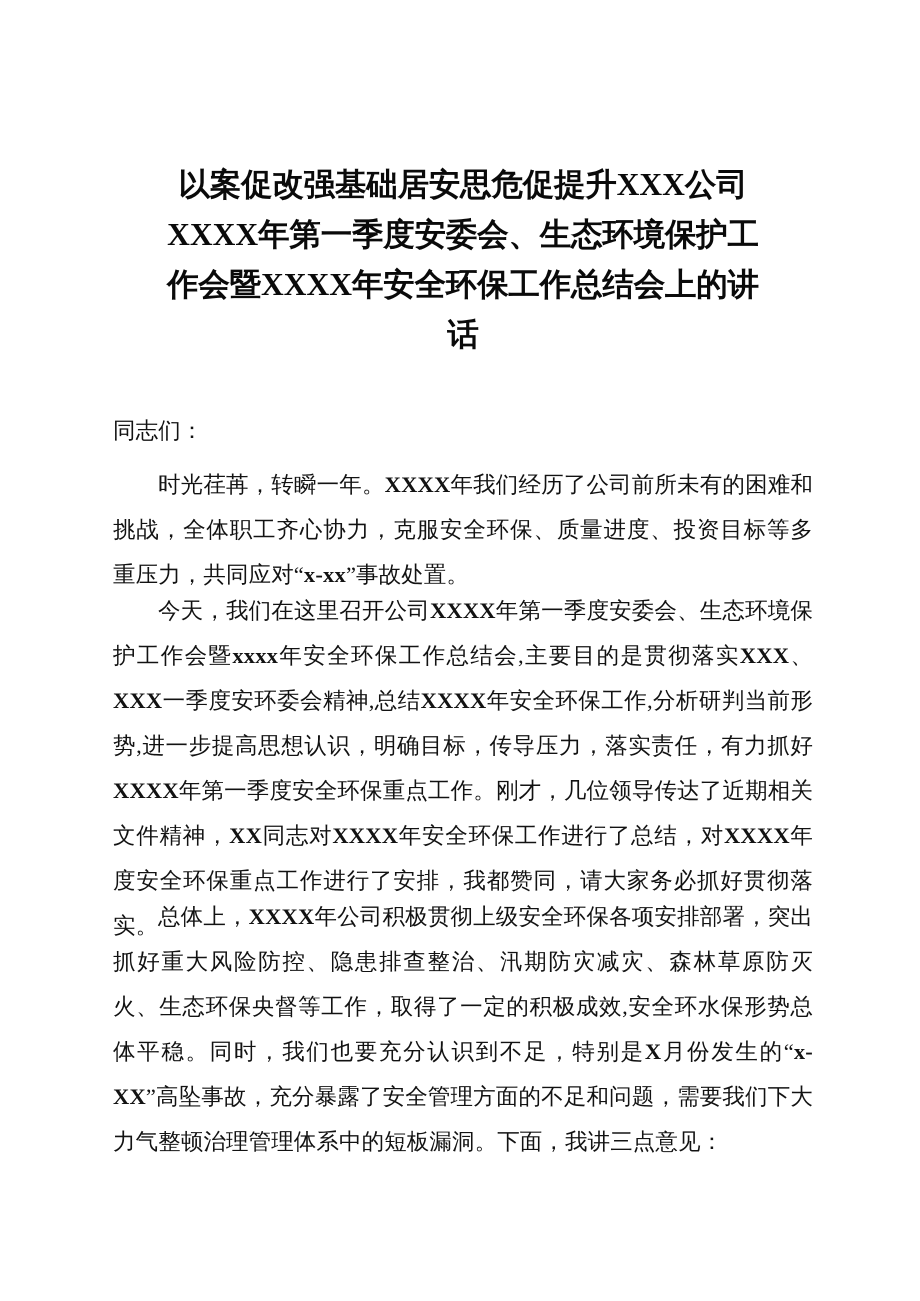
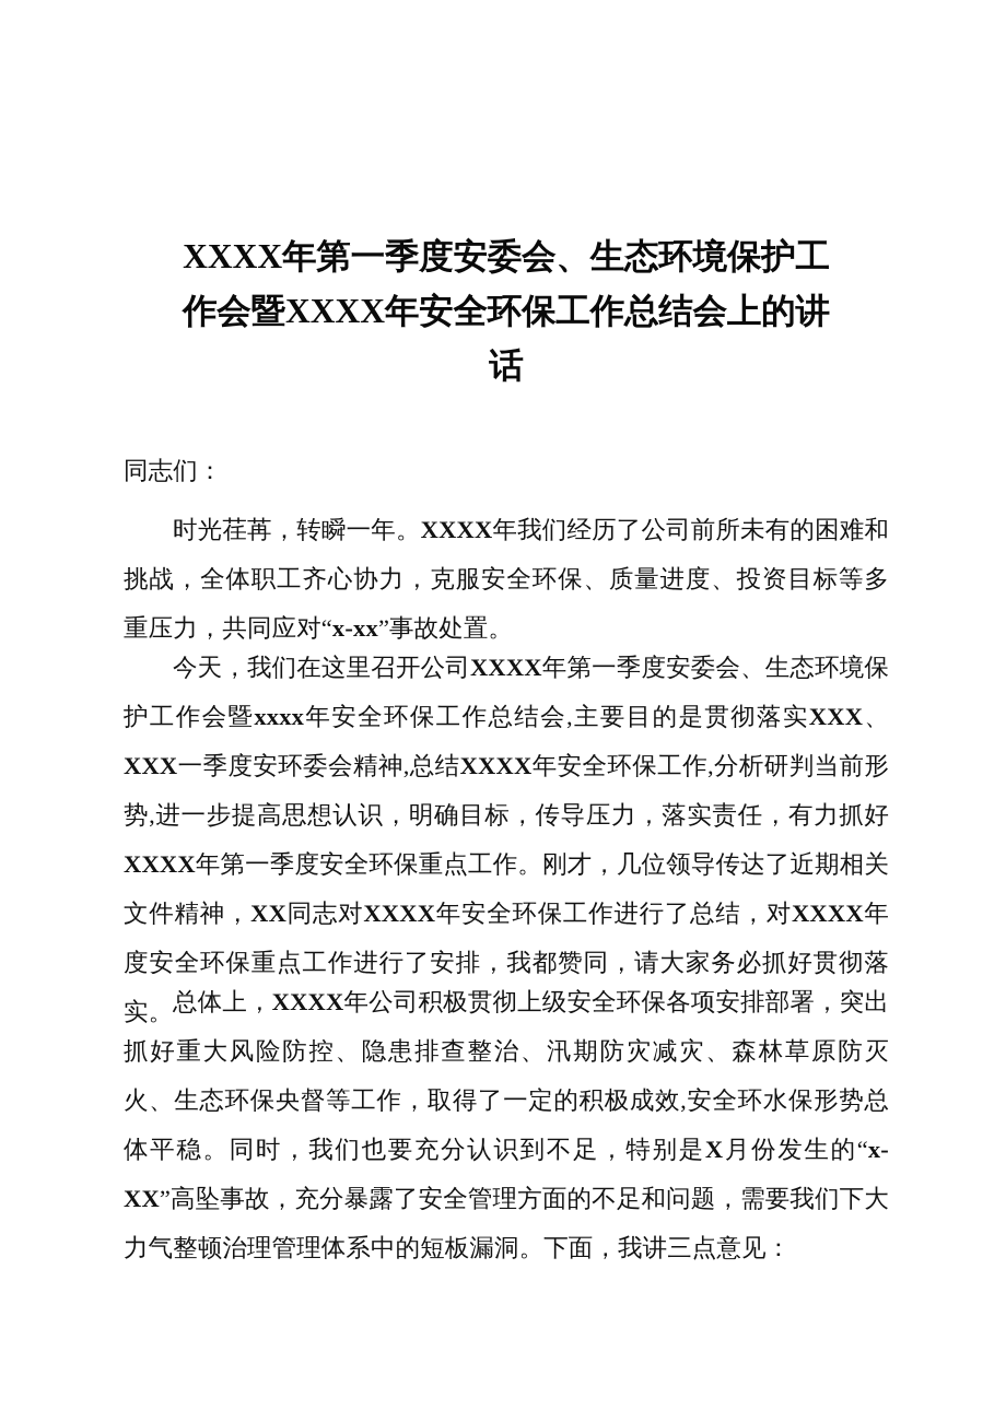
- 以案促改强基础居安思危促提升XXX公司
  XXXX年第一季度安委会、生态环境保护工
  作会暨XXXX年安全环保工作总结会上的讲
  话
  同志们：
  时光荏苒，转瞬一年。XXXX年我们经历了公司前所未有的困难和挑战，全体职工齐心协力，克服安全环保、质量进度、投资目标等多重压力，共同应对“x-xx”事故处置。
  今天，我们在这里召开公司XXXX年第一季度安委会、生态环境保护工作会暨xxxx年安全环保工作总结会,主要目的是贯彻落实XXX、XXX一季度安环委会精神,总结XXXX年安全环保工作,分析研判当前形势,进一步提高思想认识，明确目标，传导压力，落实责任，有力抓好XXXX年第一季度安全环保重点工作。刚才，几位领导传达了近期相关文件精神，XX同志对XXXX年安全环保工作进行了总结，对XXXX年度安全环保重点工作进行了安排，我都赞同，请大家务必抓好贯彻落实。
  总体上，XXXX年公司积极贯彻上级安全环保各项安排部署，突出抓好重大风险防控、隐患排查整治、汛期防灾减灾、森林草原防灭火、生态环保央督等工作，取得了一定的积极成效,安全环水保形势总体平稳。同时，我们也要充分认识到不足，特别是X月份发生的“x-XX”高坠事故，充分暴露了安全管理方面的不足和问题，需要我们下大力气整顿治理管理体系中的短板漏洞。下面，我讲三点意见：
